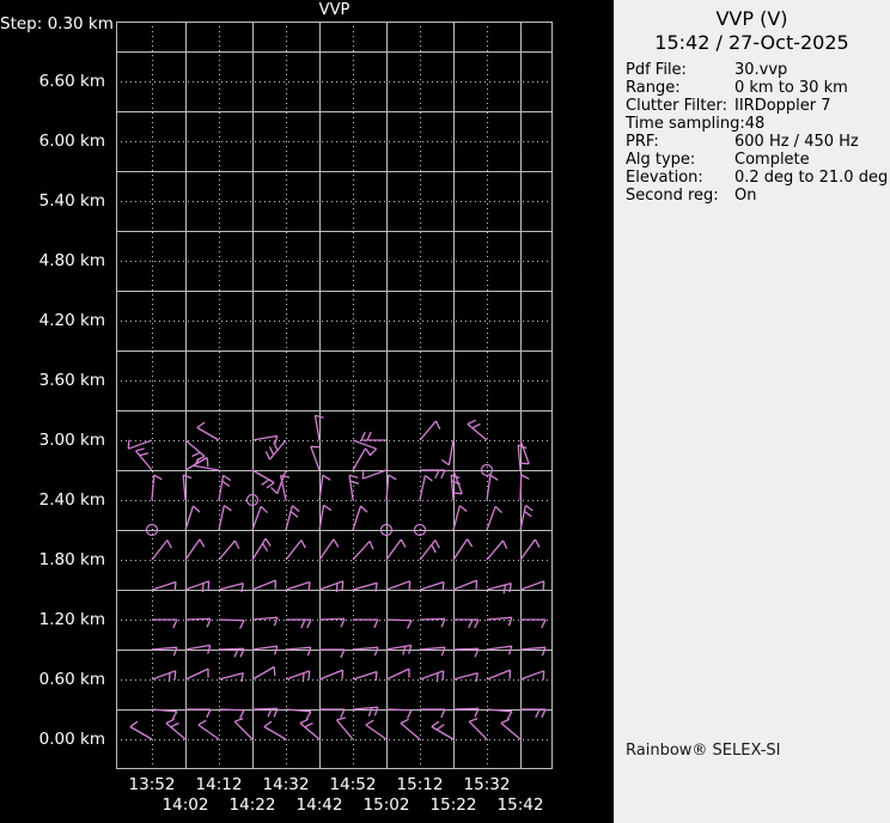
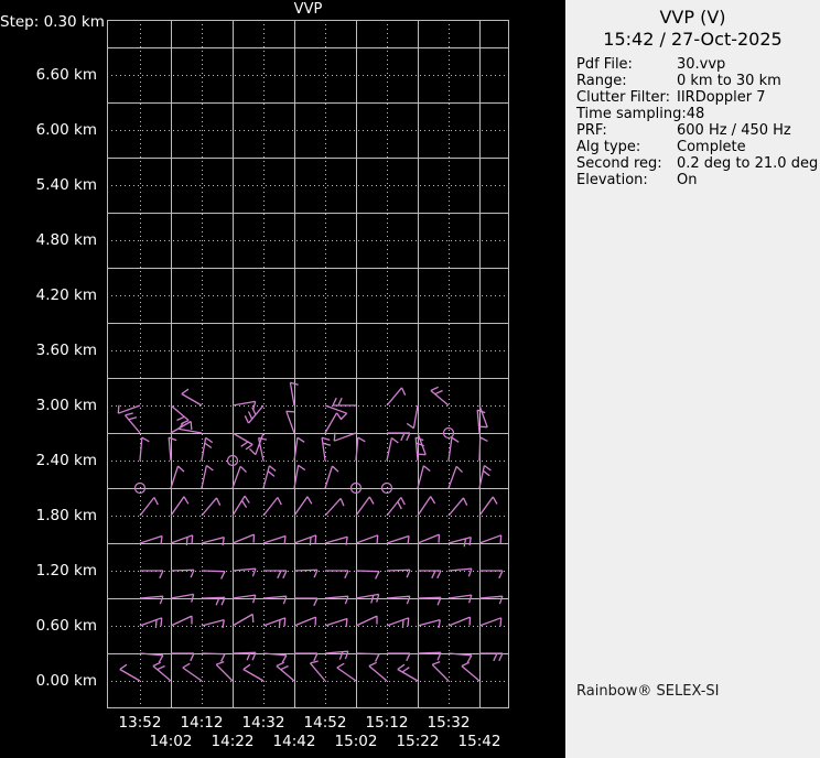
  VVP
  Step: 0.30 km
  6.60 km
  6.00 km
  5.40 km
  4.80 km
  4.20 km
  3.60 km
  3.00 km
  2.40 km
  1.80 km
  1.20 km
  0.60 km
  0.00 km
  13:52
  14:12
  14:32
  14:52
  15:12
  15:32
  14:02
  14:22
  14:42
  15:02
  15:22
  15:42
  VVP (V)
  15:42 / 27-Oct-2025
  Pdf File:
  30.vvp
  Range:
  0 km to 30 km
  Clutter Filter:
  IIRDoppler 7
  Time sampling:
  48
  PRF:
  600 Hz / 450 Hz
  Alg type:
  Complete
- Elevation:
+ Second reg:
  0.2 deg to 21.0 deg
- Second reg:
+ Elevation:
  On
  Rainbow® SELEX-SI
